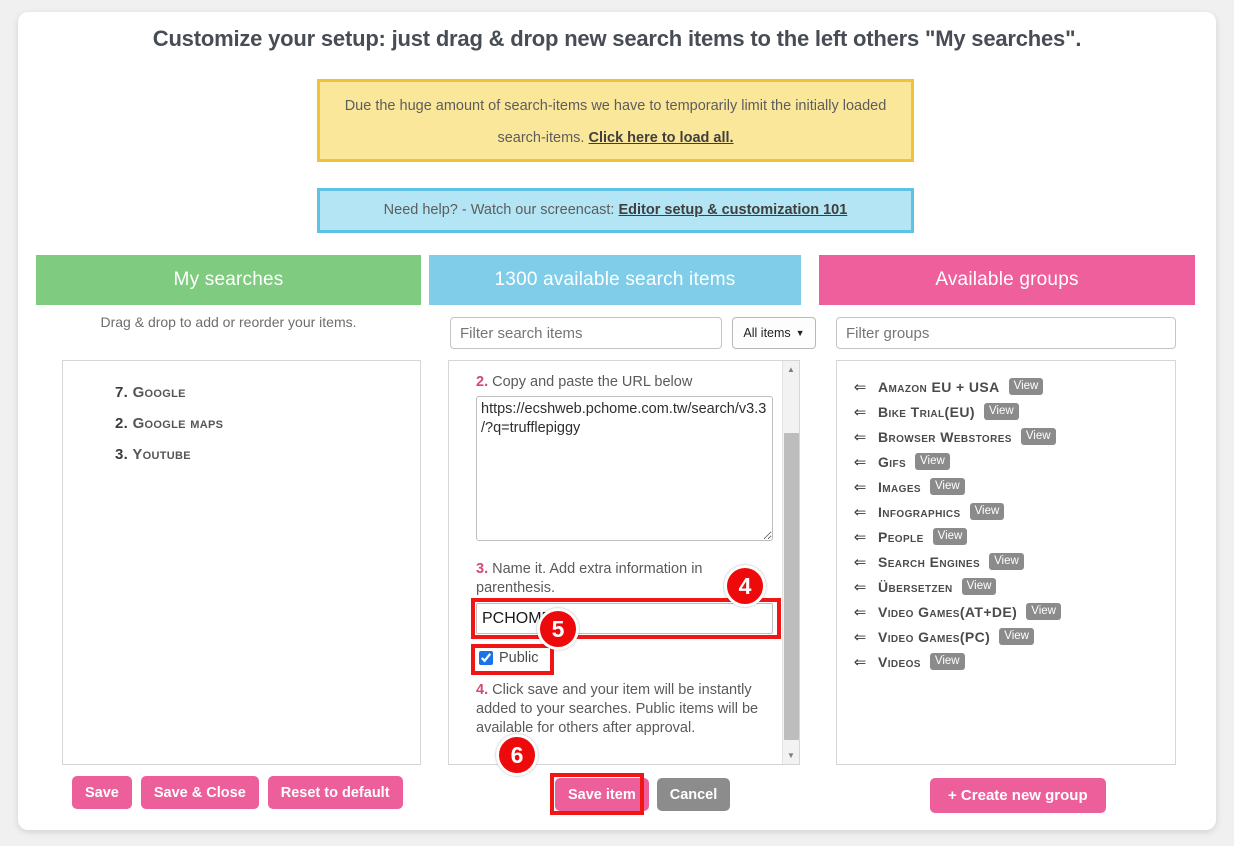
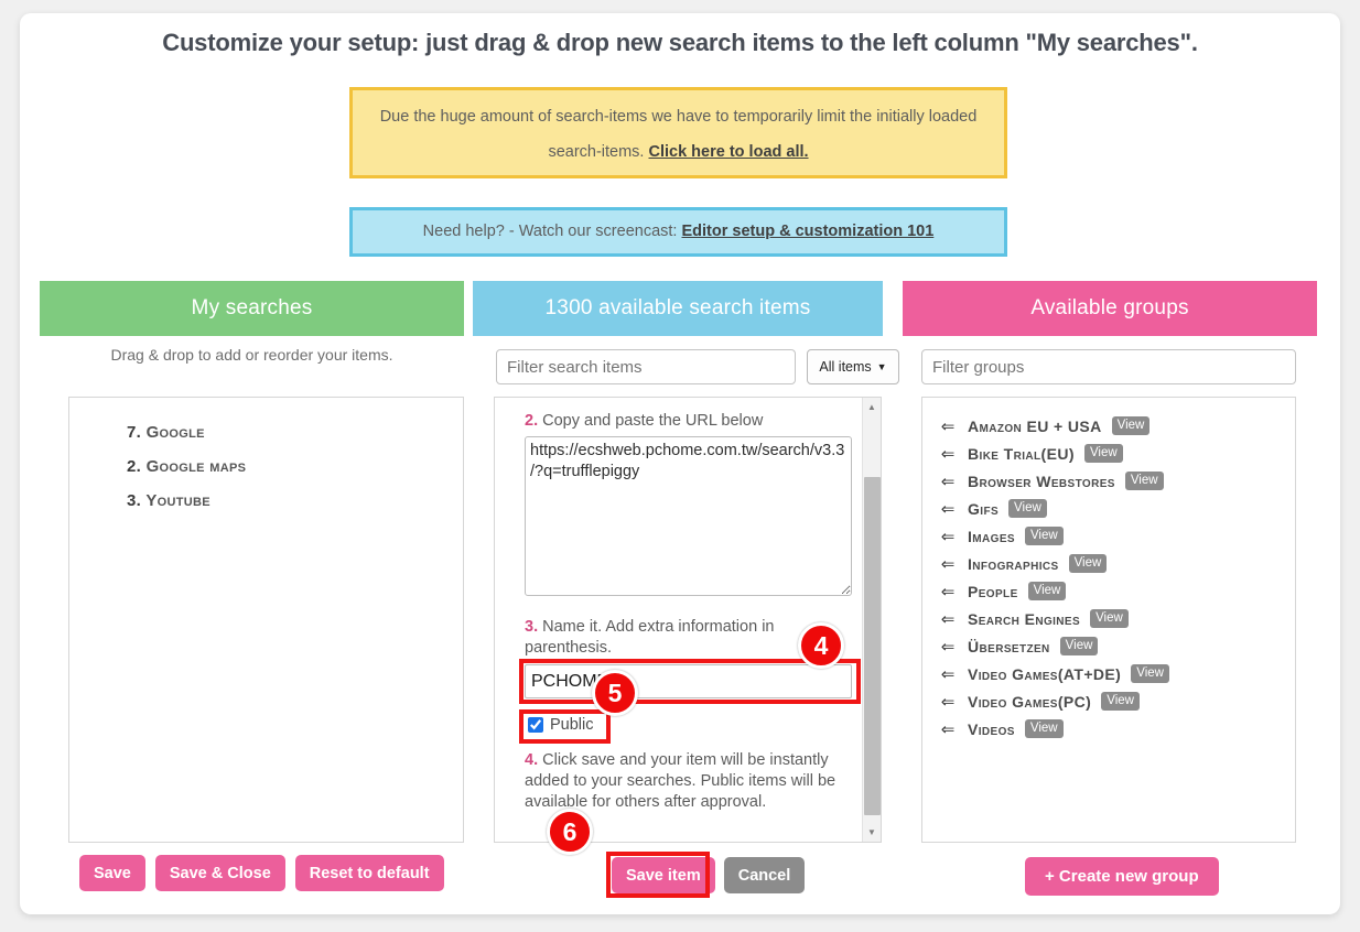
- Customize your setup: just drag & drop new search items to the left others "My searches".
+ Customize your setup: just drag & drop new search items to the left column "My searches".
  Due the huge amount of search-items we have to temporarily limit the initially loaded search-items. Click here to load all.
  Need help? - Watch our screencast: Editor setup & customization 101
  My searches
  Drag & drop to add or reorder your items.
  7. Google
  2. Google maps
  3. Youtube
  1300 available search items
  Filter search items
  All items
  ▼
  2. Copy and paste the URL below
  3. Name it. Add extra information in parenthesis.
  Public
  4. Click save and your item will be instantly added to your searches. Public items will be available for others after approval.
  ▲
  ▼
  Available groups
  Filter groups
  ⇐
  Amazon EU + USA
  View
  ⇐
  Bike Trial(EU)
  View
  ⇐
  Browser Webstores
  View
  ⇐
  Gifs
  View
  ⇐
  Images
  View
  ⇐
  Infographics
  View
  ⇐
  People
  View
  ⇐
  Search Engines
  View
  ⇐
  Übersetzen
  View
  ⇐
  Video Games(AT+DE)
  View
  ⇐
  Video Games(PC)
  View
  ⇐
  Videos
  View
  Save
  Save & Close
  Reset to default
  Save item
  Cancel
  + Create new group
  4
  5
  6
